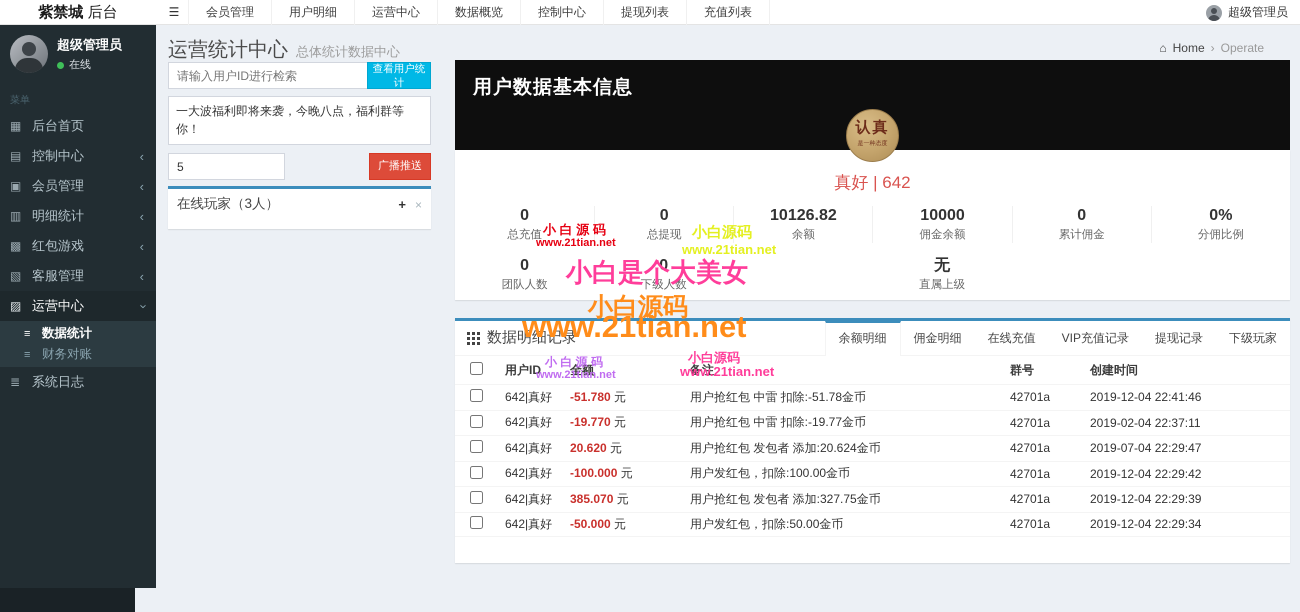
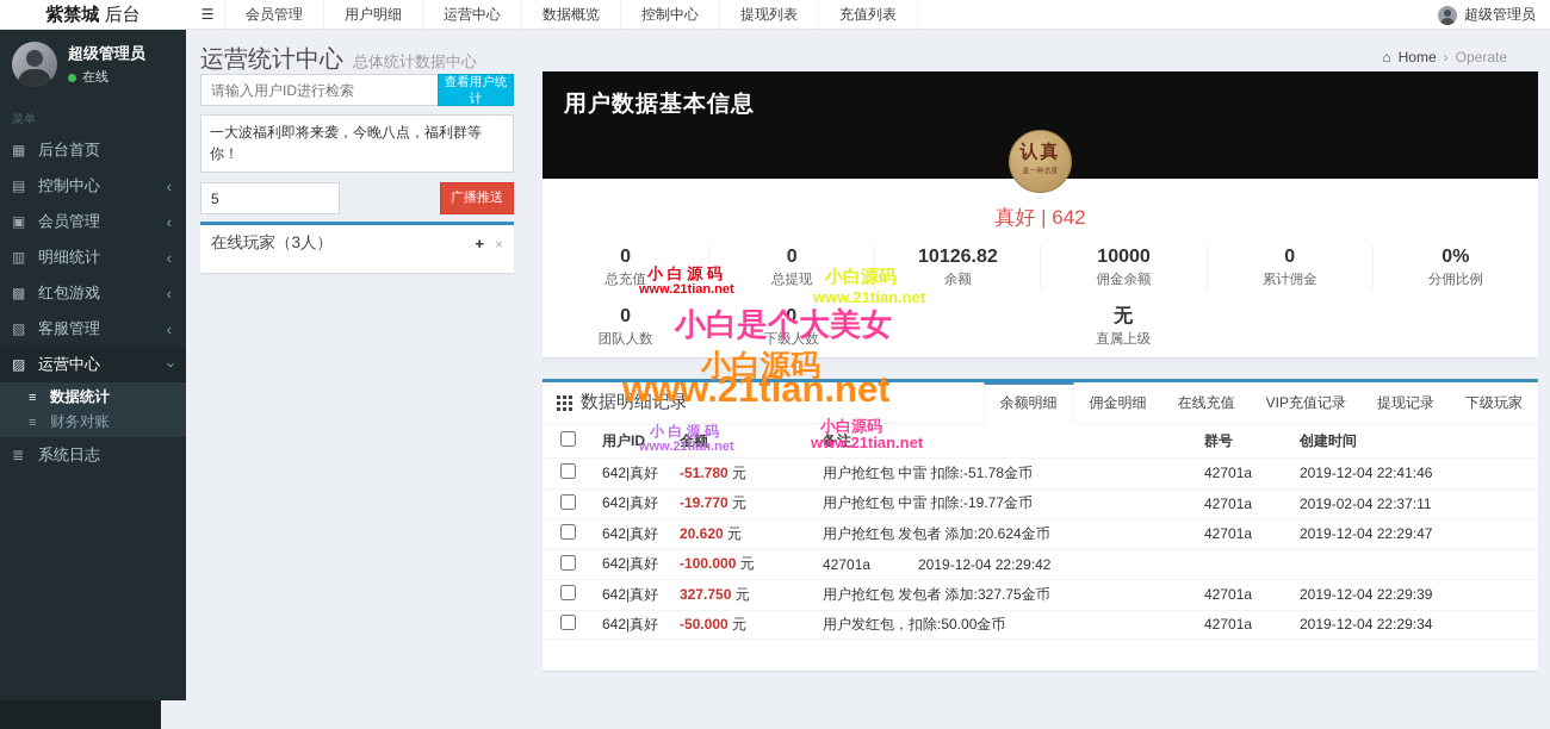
  紫禁城 后台
  ☰
  会员管理
  用户明细
  运营中心
  数据概览
  控制中心
  提现列表
  充值列表
  超级管理员
  超级管理员
  在线
  菜单
  ▦
  后台首页
  ▤
  控制中心
  ‹
  ▣
  会员管理
  ‹
  ▥
  明细统计
  ‹
  ▩
  红包游戏
  ‹
  ▧
  客服管理
  ‹
  ▨
  运营中心
  ≡
  数据统计
  ≡
  财务对账
  ≣
  系统日志
  运营统计中心
  总体统计数据中心
  ⌂
  Home
  ›
  Operate
  请输入用户ID进行检索
  查看用户统计
  5
  广播推送
  在线玩家（3人）
  +
  ×
  用户数据基本信息
  认真
  真好 | 642
  0
  总充值
  0
  总提现
  10126.82
  余额
  10000
  佣金余额
  0
  累计佣金
  0%
  分佣比例
  0
  团队人数
  0
  下级人数
  无
  直属上级
  数据明细记录
  余额明细
  佣金明细
  在线充值
  VIP充值记录
  提现记录
  下级玩家
  用户ID
  金额
  备注
  群号
  创建时间
  642|真好
  -51.780 元
  用户抢红包 中雷 扣除:-51.78金币
  42701a
  2019-12-04 22:41:46
  642|真好
  -19.770 元
  用户抢红包 中雷 扣除:-19.77金币
  42701a
  2019-02-04 22:37:11
  642|真好
  20.620 元
  用户抢红包 发包者 添加:20.624金币
  42701a
- 2019-07-04 22:29:47
+ 2019-12-04 22:29:47
  642|真好
  -100.000 元
- 用户发红包，扣除:100.00金币
  42701a
  2019-12-04 22:29:42
  642|真好
- 385.070 元
+ 327.750 元
  用户抢红包 发包者 添加:327.75金币
  42701a
  2019-12-04 22:29:39
  642|真好
  -50.000 元
  用户发红包，扣除:50.00金币
  42701a
  2019-12-04 22:29:34
  小 白 源 码
  www.21tian.net
  小白源码
  www.21tian.net
  小白是个大美女
  小白源码
  www.21tian.net
  小 白 源 码
  www.21tian.net
  小白源码
  www.21tian.net
